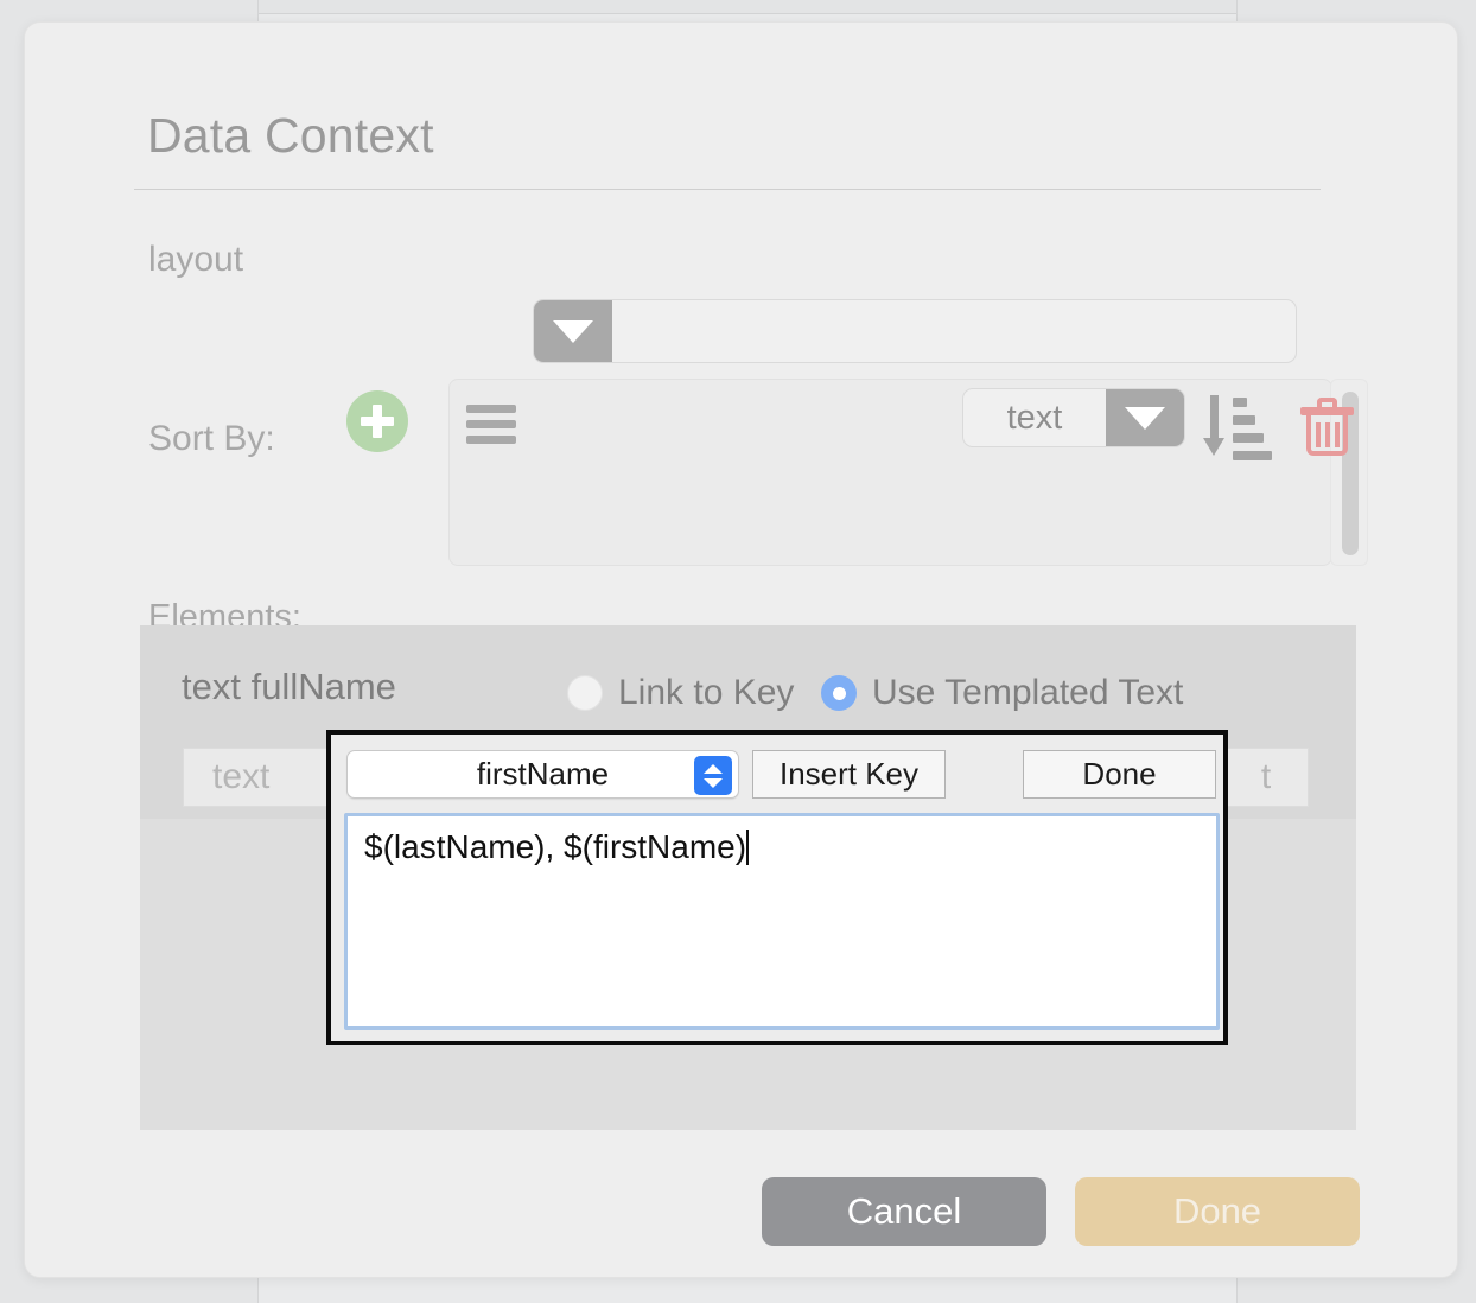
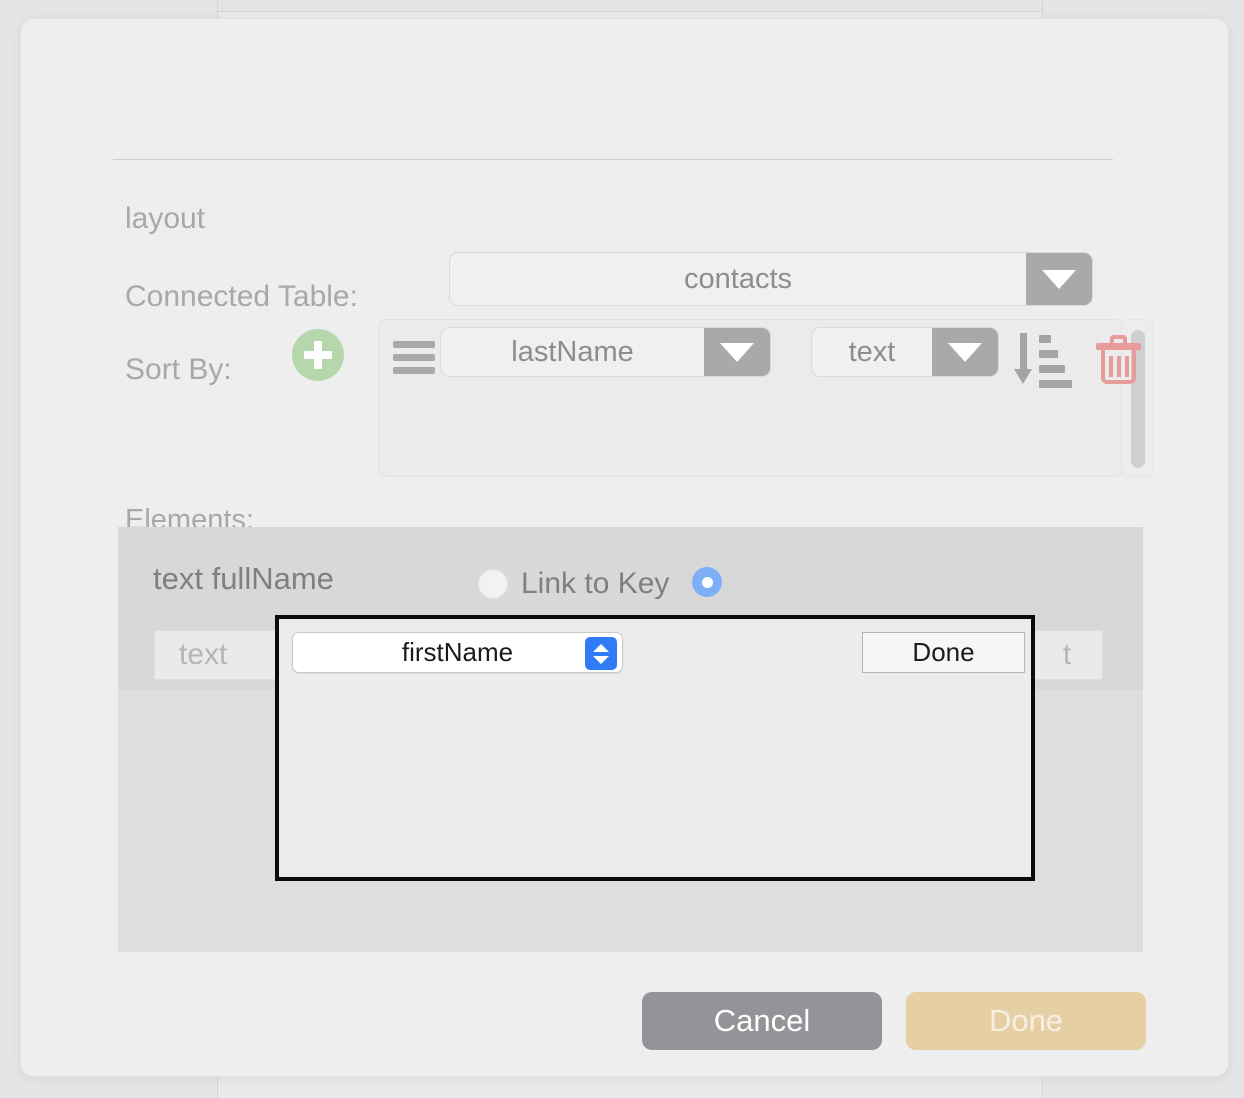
- Data Context
  layout
+ Connected Table:
+ contacts
  Sort By:
+ lastName
  text
  Elements:
  text fullName
  Link to Key
- Use Templated Text
  text
  t
  firstName
- Insert Key
  Done
- $(lastName), $(firstName)
  Cancel
  Done
